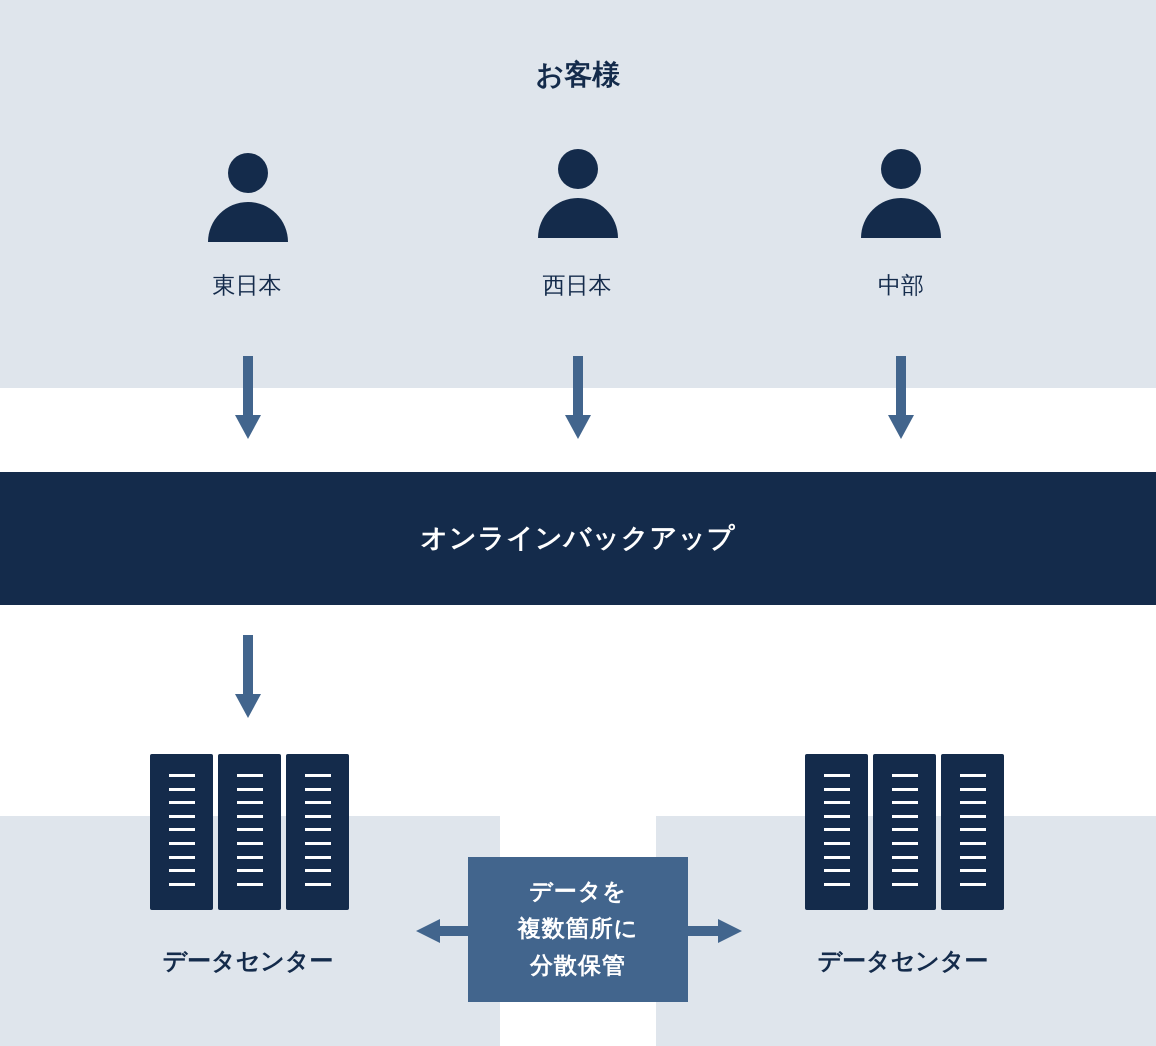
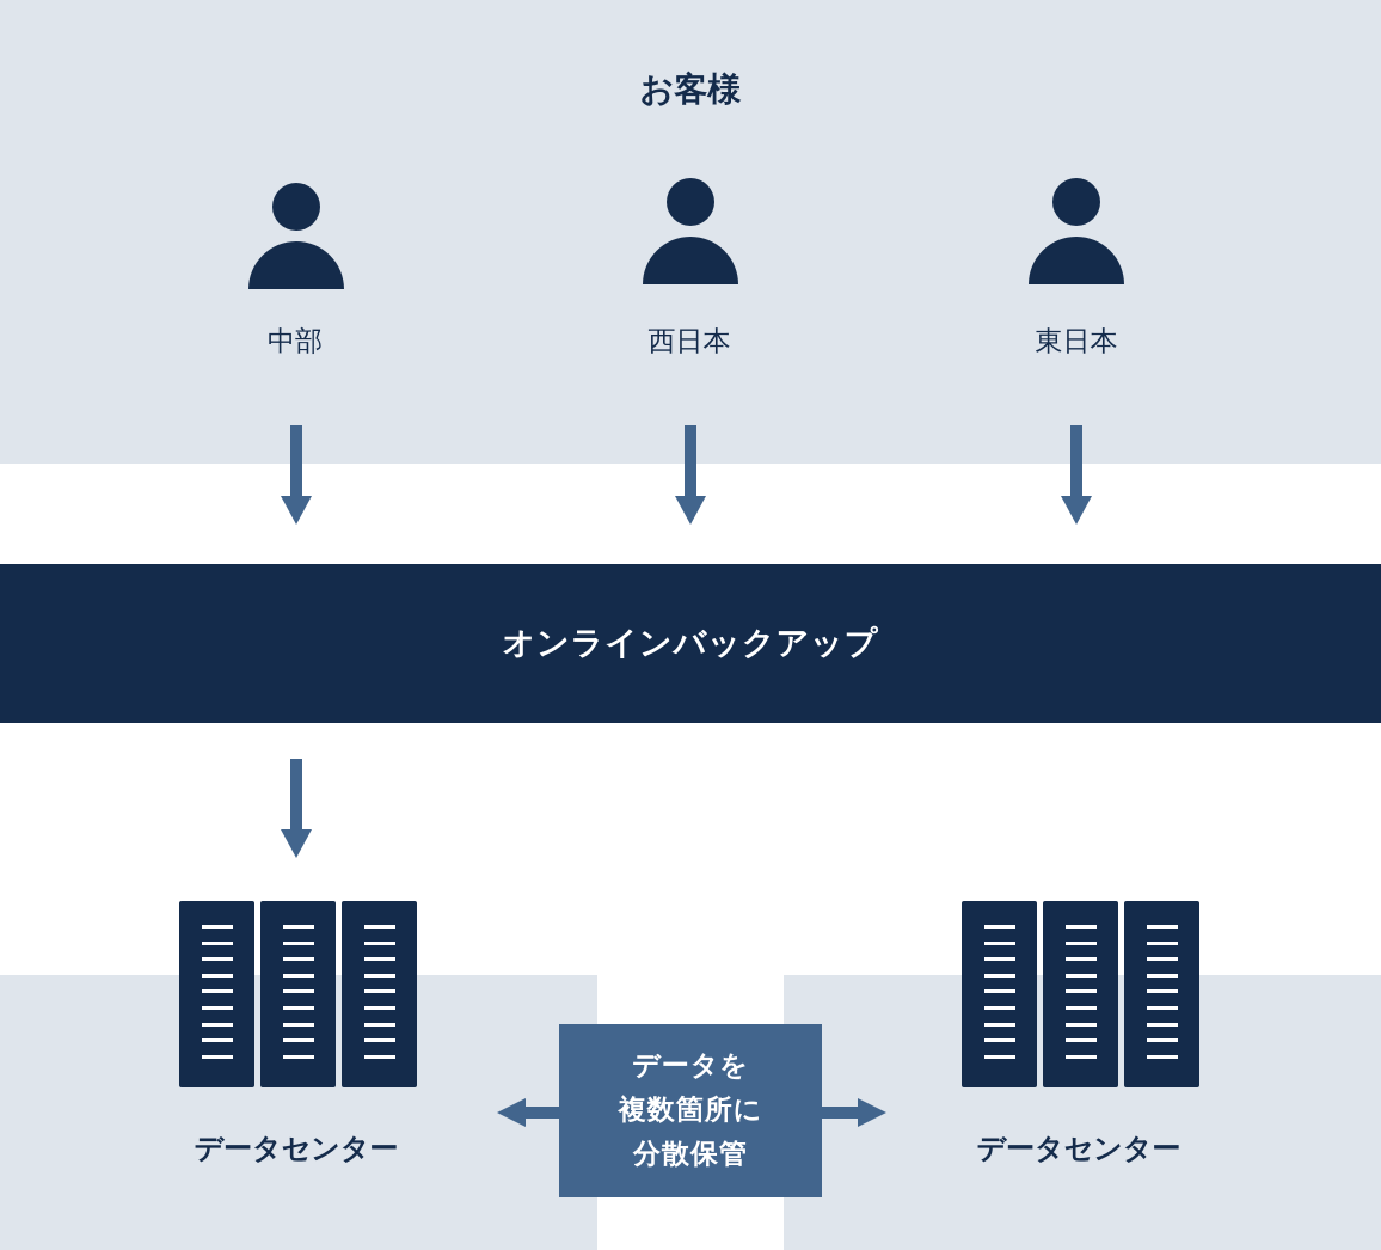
  お客様
- 東日本
+ 中部
  西日本
- 中部
+ 東日本
  オンラインバックアップ
  データセンター
  データセンター
  データを
  複数箇所に
  分散保管
